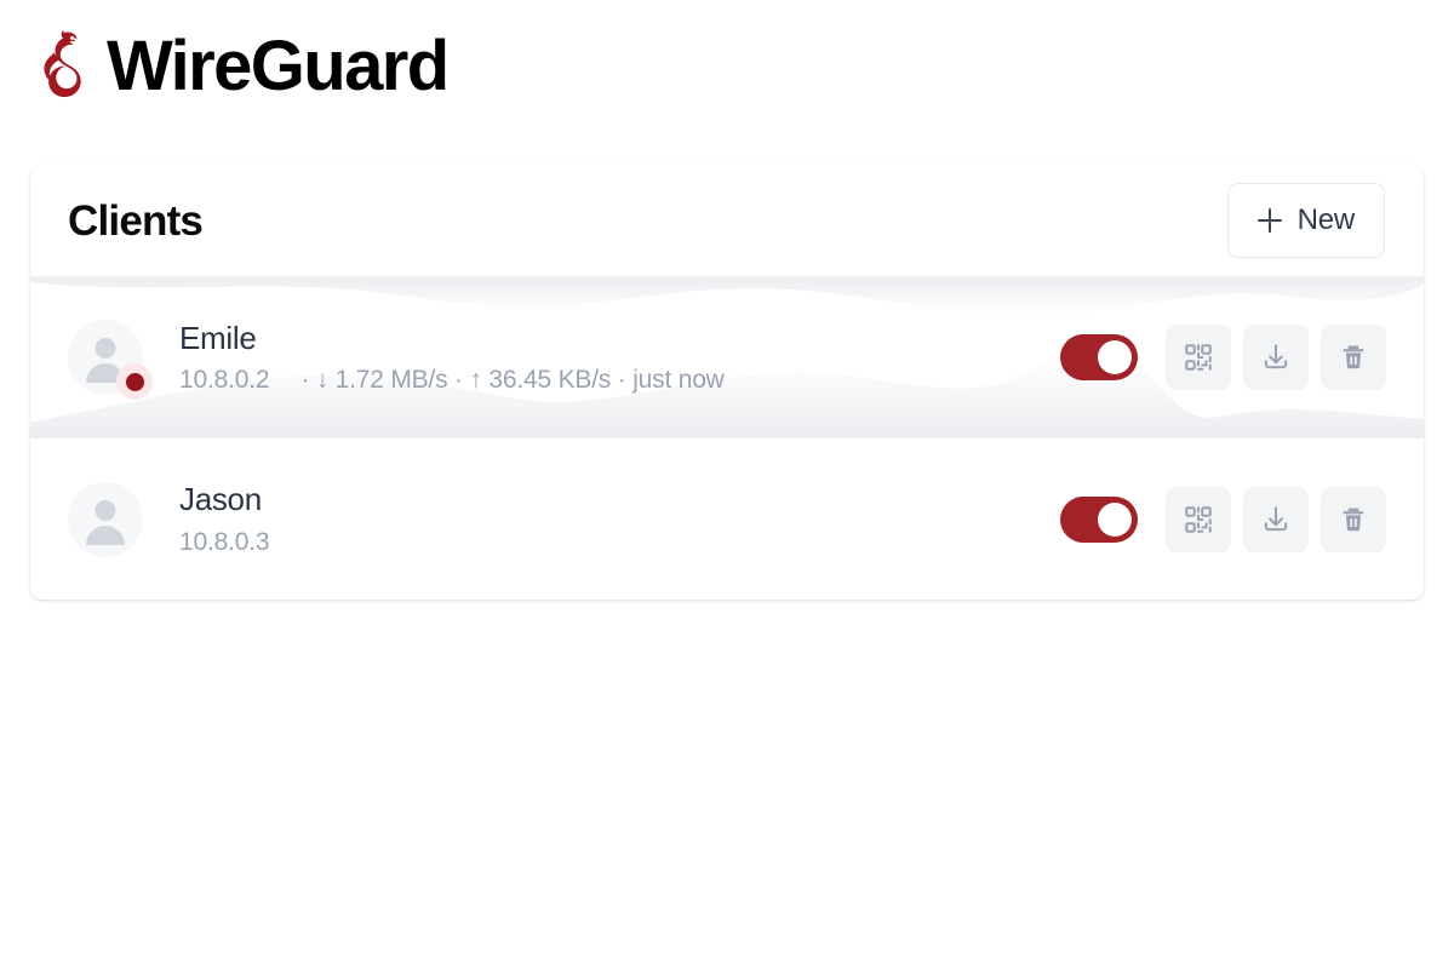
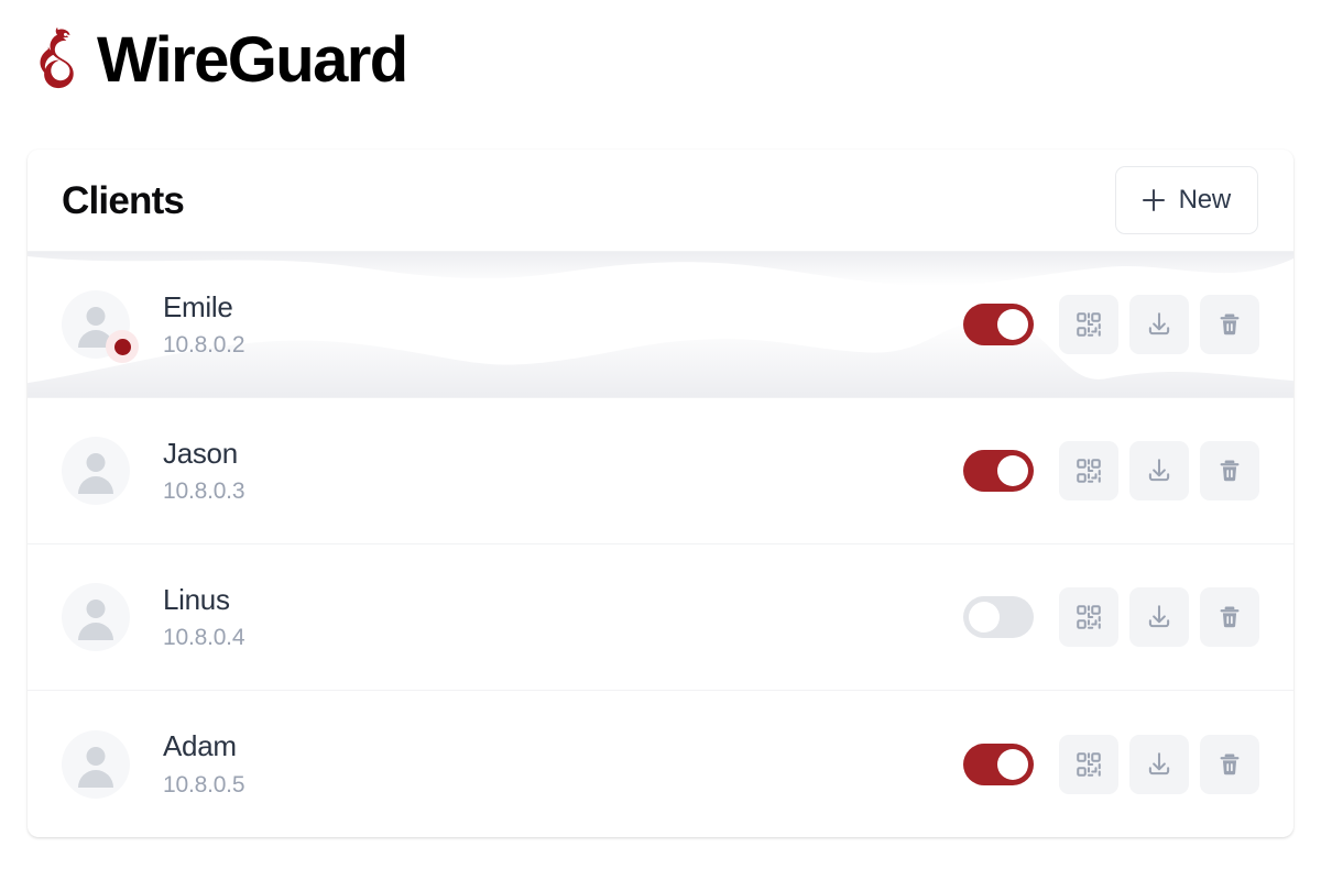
  WireGuard
  Clients
  New
  Emile
  10.8.0.2
- · ↓ 1.72 MB/s · ↑ 36.45 KB/s · just now
  Jason
  10.8.0.3
+ Linus
+ 10.8.0.4
+ Adam
+ 10.8.0.5
